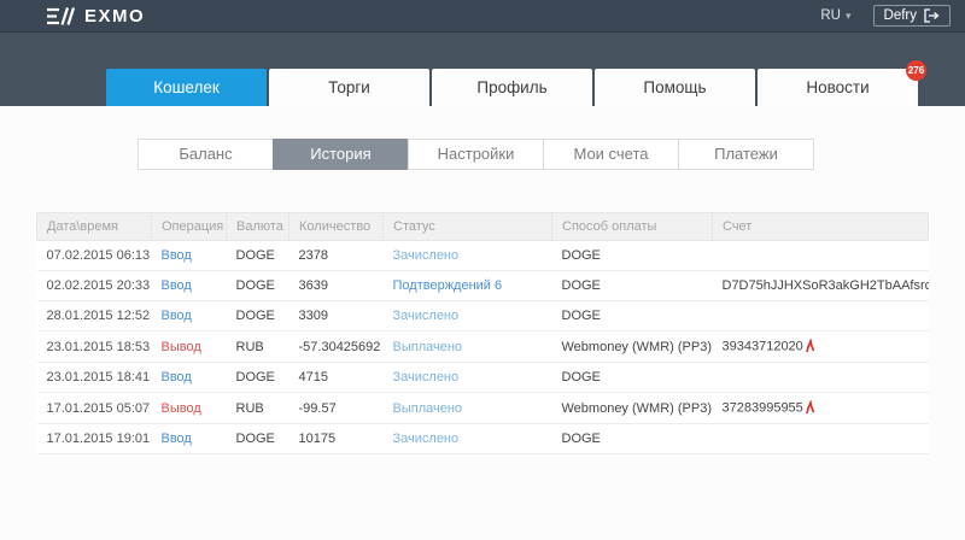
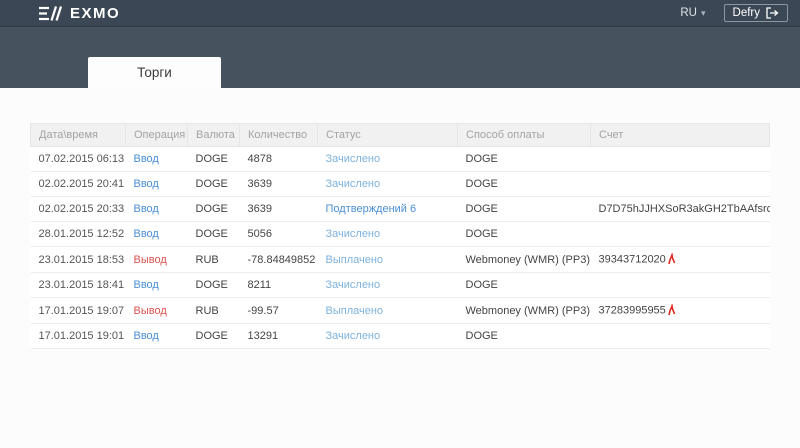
  EXMO
  RU
  ▾
  Defry
- Кошелек
  Торги
- Профиль
- Помощь
- Новости
- 276
- Баланс
- История
- Настройки
- Мои счета
- Платежи
  Дата\время	Операция	Валюта	Количество	Статус	Способ оплаты	Счет
- 07.02.2015 06:13	Ввод	DOGE	2378	Зачислено	DOGE
+ 07.02.2015 06:13	Ввод	DOGE	4878	Зачислено	DOGE
+ 02.02.2015 20:41	Ввод	DOGE	3639	Зачислено	DOGE
  02.02.2015 20:33	Ввод	DOGE	3639	Подтверждений 6	DOGE	D7D75hJJHXSoR3akGH2TbAAfsrc
- 28.01.2015 12:52	Ввод	DOGE	3309	Зачислено	DOGE
+ 28.01.2015 12:52	Ввод	DOGE	5056	Зачислено	DOGE
- 23.01.2015 18:53	Вывод	RUB	-57.30425692	Выплачено	Webmoney (WMR) (PP3)	39343712020
+ 23.01.2015 18:53	Вывод	RUB	-78.84849852	Выплачено	Webmoney (WMR) (PP3)	39343712020
- 23.01.2015 18:41	Ввод	DOGE	4715	Зачислено	DOGE
+ 23.01.2015 18:41	Ввод	DOGE	8211	Зачислено	DOGE
- 17.01.2015 05:07	Вывод	RUB	-99.57	Выплачено	Webmoney (WMR) (PP3)	37283995955
+ 17.01.2015 19:07	Вывод	RUB	-99.57	Выплачено	Webmoney (WMR) (PP3)	37283995955
- 17.01.2015 19:01	Ввод	DOGE	10175	Зачислено	DOGE
+ 17.01.2015 19:01	Ввод	DOGE	13291	Зачислено	DOGE
